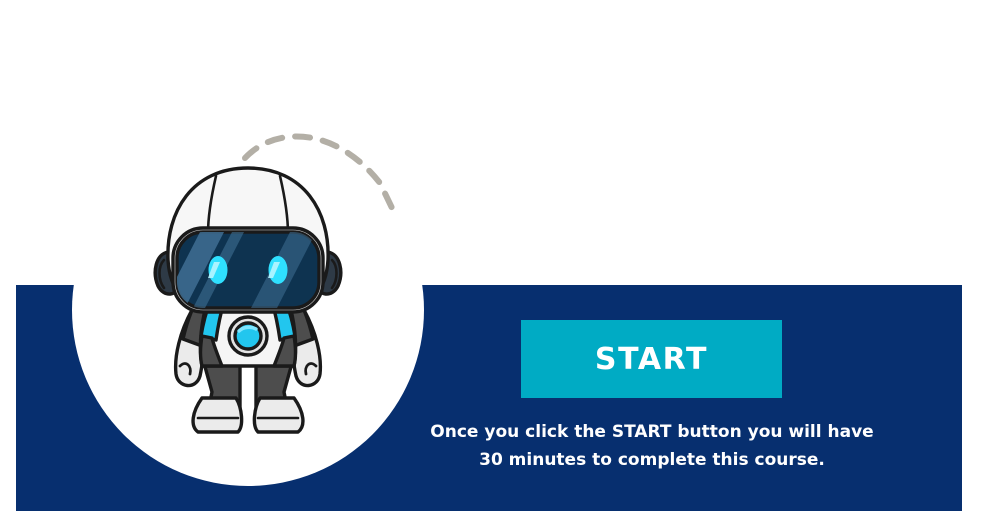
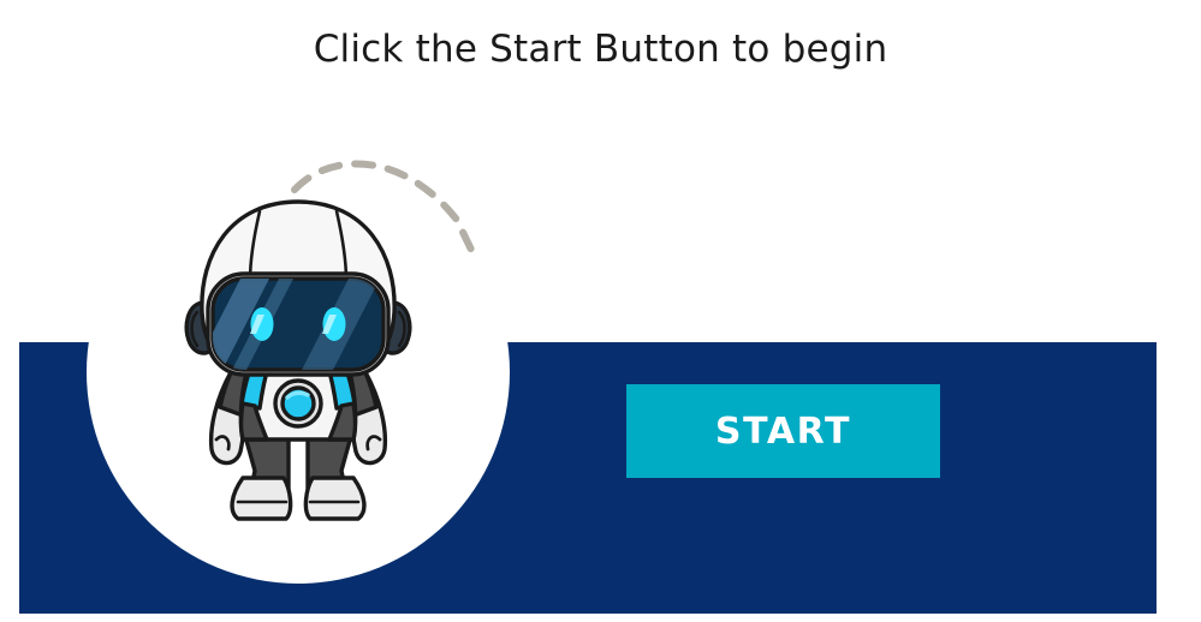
+ Click the Start Button to begin
  START
- Once you click the START button you will have
- 30 minutes to complete this course.
